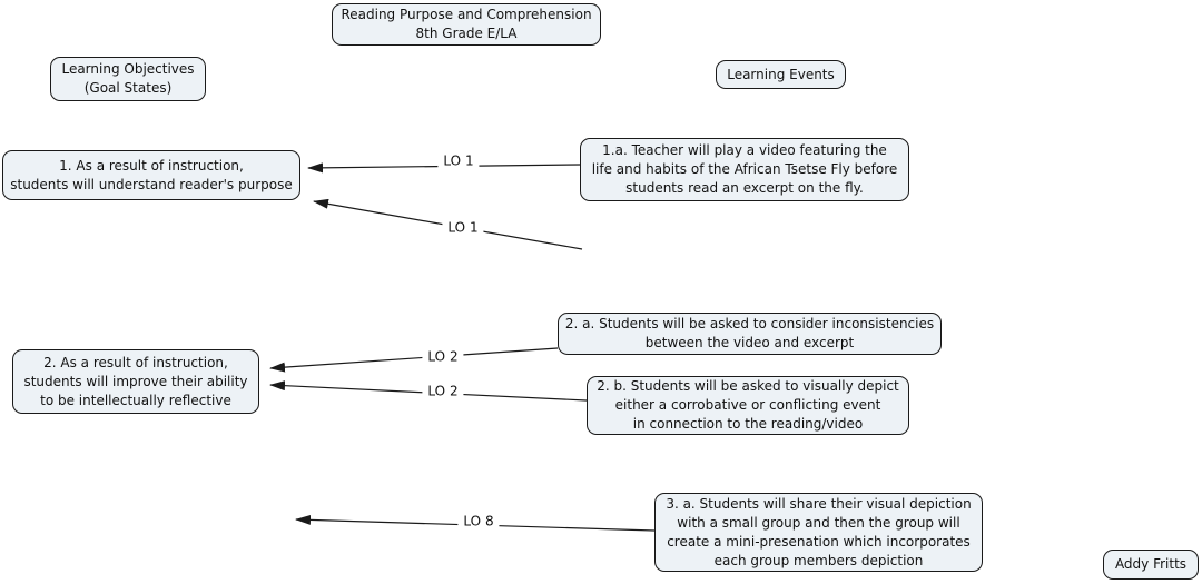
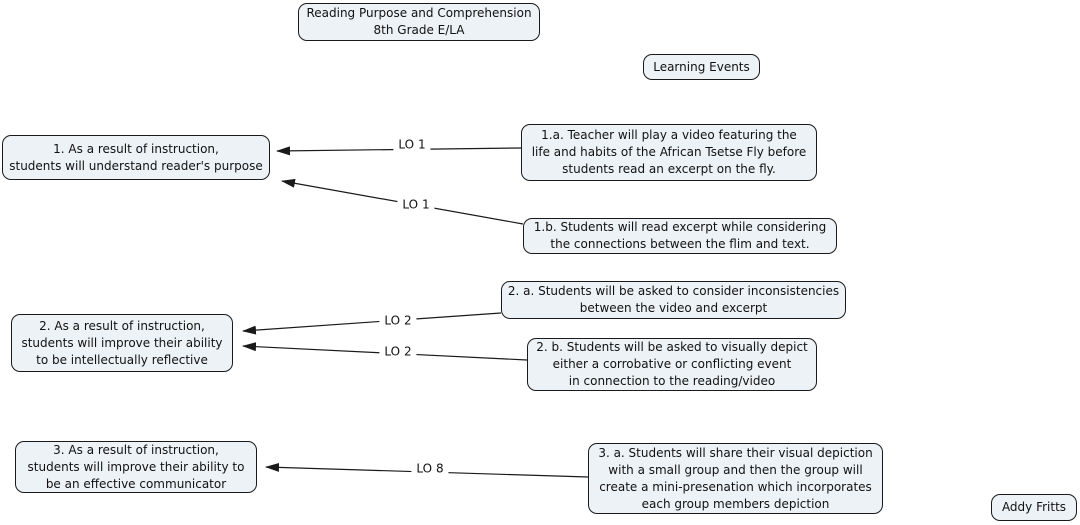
  Reading Purpose and Comprehension
  8th Grade E/LA
- Learning Objectives
- (Goal States)
  Learning Events
  1. As a result of instruction,
  students will understand reader's purpose
  2. As a result of instruction,
  students will improve their ability
  to be intellectually reflective
+ 3. As a result of instruction,
+ students will improve their ability to
+ be an effective communicator
  1.a. Teacher will play a video featuring the
  life and habits of the African Tsetse Fly before
  students read an excerpt on the fly.
+ 1.b. Students will read excerpt while considering
+ the connections between the flim and text.
  2. a. Students will be asked to consider inconsistencies
  between the video and excerpt
  2. b. Students will be asked to visually depict
  either a corrobative or conflicting event
  in connection to the reading/video
  3. a. Students will share their visual depiction
  with a small group and then the group will
  create a mini-presenation which incorporates
  each group members depiction
  Addy Fritts
  LO 1
  LO 1
  LO 2
  LO 2
  LO 8
